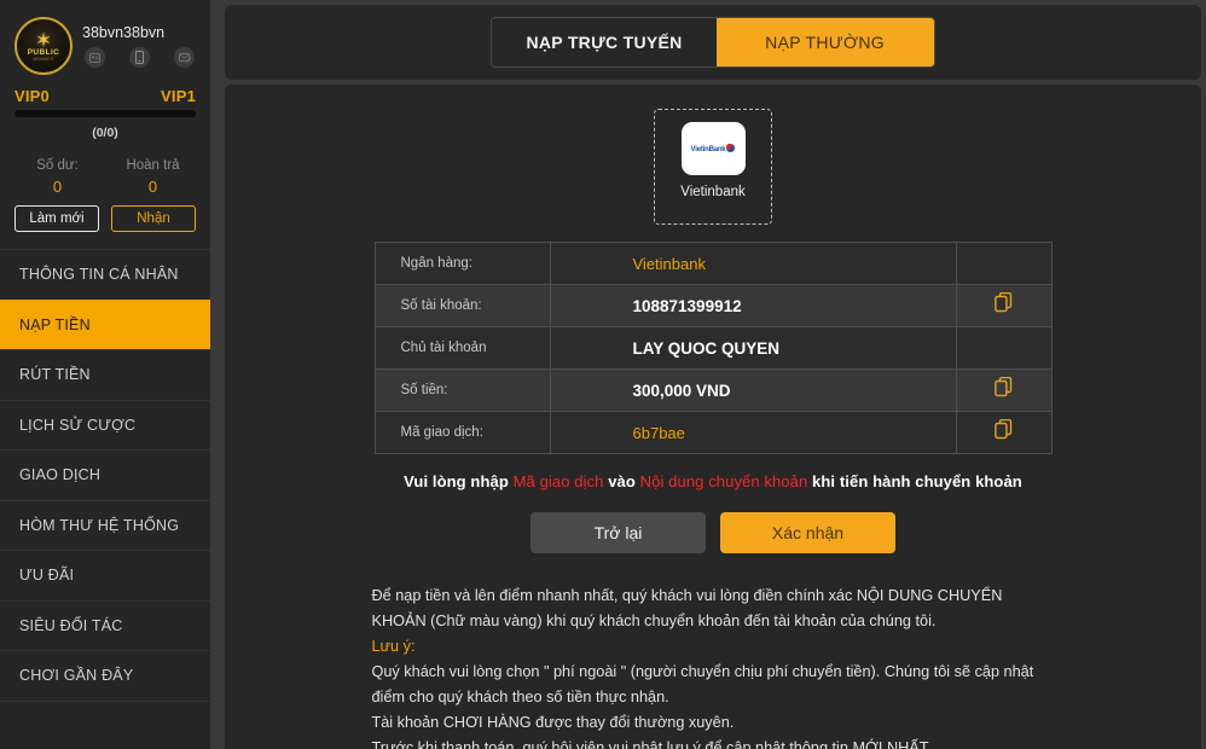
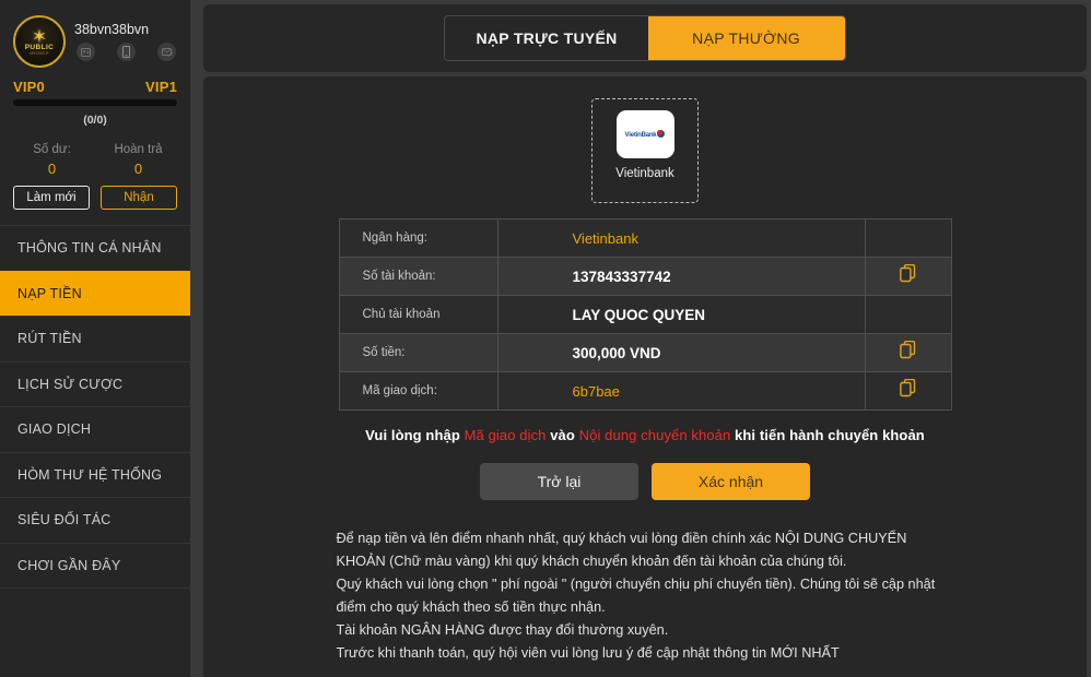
  ✶
  38bvn38bvn
  VIP0
  VIP1
  (0/0)
  Số dư:
  0
  Hoàn trả
  0
  Làm mới
  Nhận
  THÔNG TIN CÁ NHÂN
  NẠP TIỀN
  RÚT TIỀN
  LỊCH SỬ CƯỢC
  GIAO DỊCH
  HÒM THƯ HỆ THỐNG
- ƯU ĐÃI
  SIÊU ĐỐI TÁC
  CHƠI GẦN ĐÂY
  NẠP TRỰC TUYẾN
  NẠP THƯỜNG
  Vietinbank
  Ngân hàng:	Vietinbank
- Số tài khoản:	108871399912
+ Số tài khoản:	137843337742
  Chủ tài khoản	LAY QUOC QUYEN
  Số tiền:	300,000 VND
  Mã giao dịch:	6b7bae
  Vui lòng nhập Mã giao dịch vào Nội dung chuyển khoản khi tiến hành chuyển khoản
  Trở lại
  Xác nhận
  Để nạp tiền và lên điểm nhanh nhất, quý khách vui lòng điền chính xác NỘI DUNG CHUYỂN KHOẢN (Chữ màu vàng) khi quý khách chuyển khoản đến tài khoản của chúng tôi.
- Lưu ý:
  Quý khách vui lòng chọn " phí ngoài " (người chuyển chịu phí chuyển tiền). Chúng tôi sẽ cập nhật điểm cho quý khách theo số tiền thực nhận.
- Tài khoản CHƠI HÀNG được thay đổi thường xuyên.
+ Tài khoản NGÂN HÀNG được thay đổi thường xuyên.
- Trước khi thanh toán, quý hội viên vui nhật lưu ý để cập nhật thông tin MỚI NHẤT
+ Trước khi thanh toán, quý hội viên vui lòng lưu ý để cập nhật thông tin MỚI NHẤT
